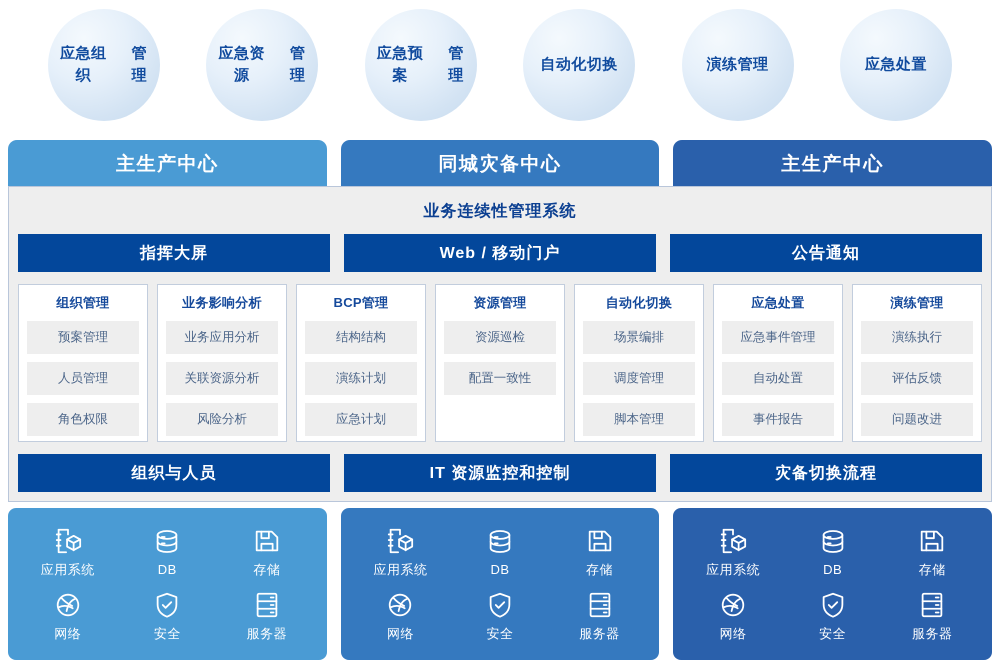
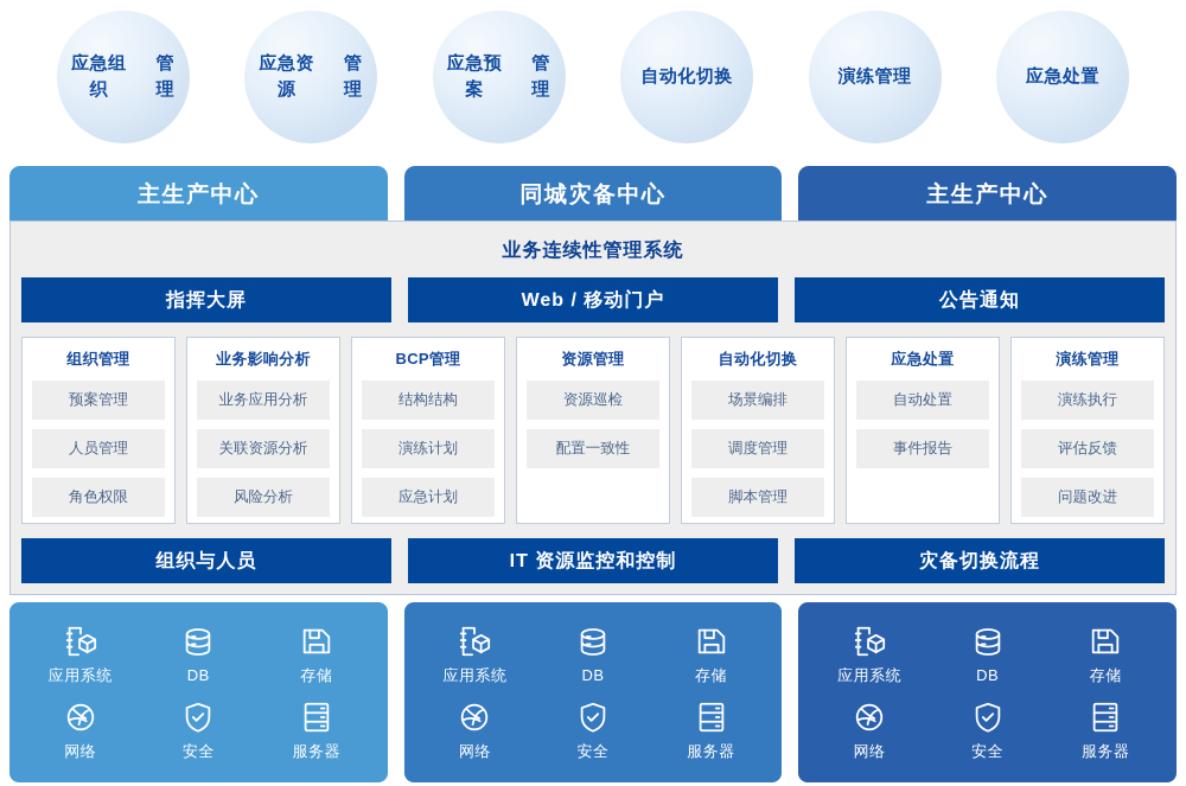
  应急组织
  管理
  应急资源
  管理
  应急预案
  管理
  自动化切换
  演练管理
  应急处置
  主生产中心
  同城灾备中心
  主生产中心
  业务连续性管理系统
  指挥大屏
  Web / 移动门户
  公告通知
  组织管理
  预案管理
  人员管理
  角色权限
  业务影响分析
  业务应用分析
  关联资源分析
  风险分析
  BCP管理
  结构结构
  演练计划
  应急计划
  资源管理
  资源巡检
  配置一致性
  自动化切换
  场景编排
  调度管理
  脚本管理
  应急处置
- 应急事件管理
  自动处置
  事件报告
  演练管理
  演练执行
  评估反馈
  问题改进
  组织与人员
  IT 资源监控和控制
  灾备切换流程
  应用系统
  DB
  存储
  网络
  安全
  服务器
  应用系统
  DB
  存储
  网络
  安全
  服务器
  应用系统
  DB
  存储
  网络
  安全
  服务器
